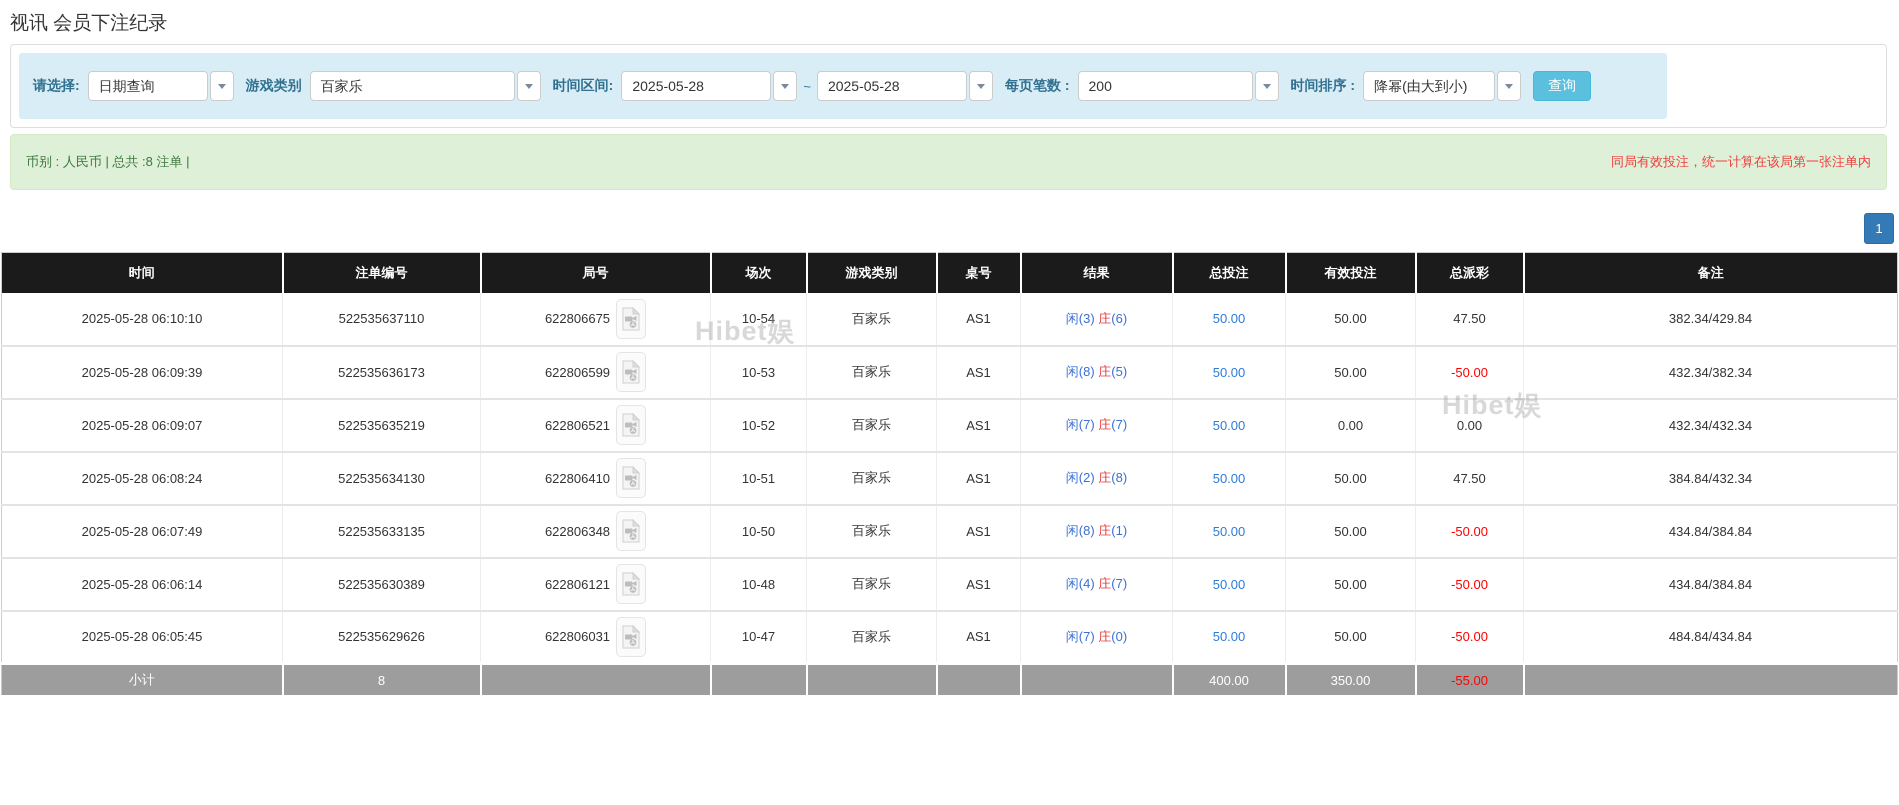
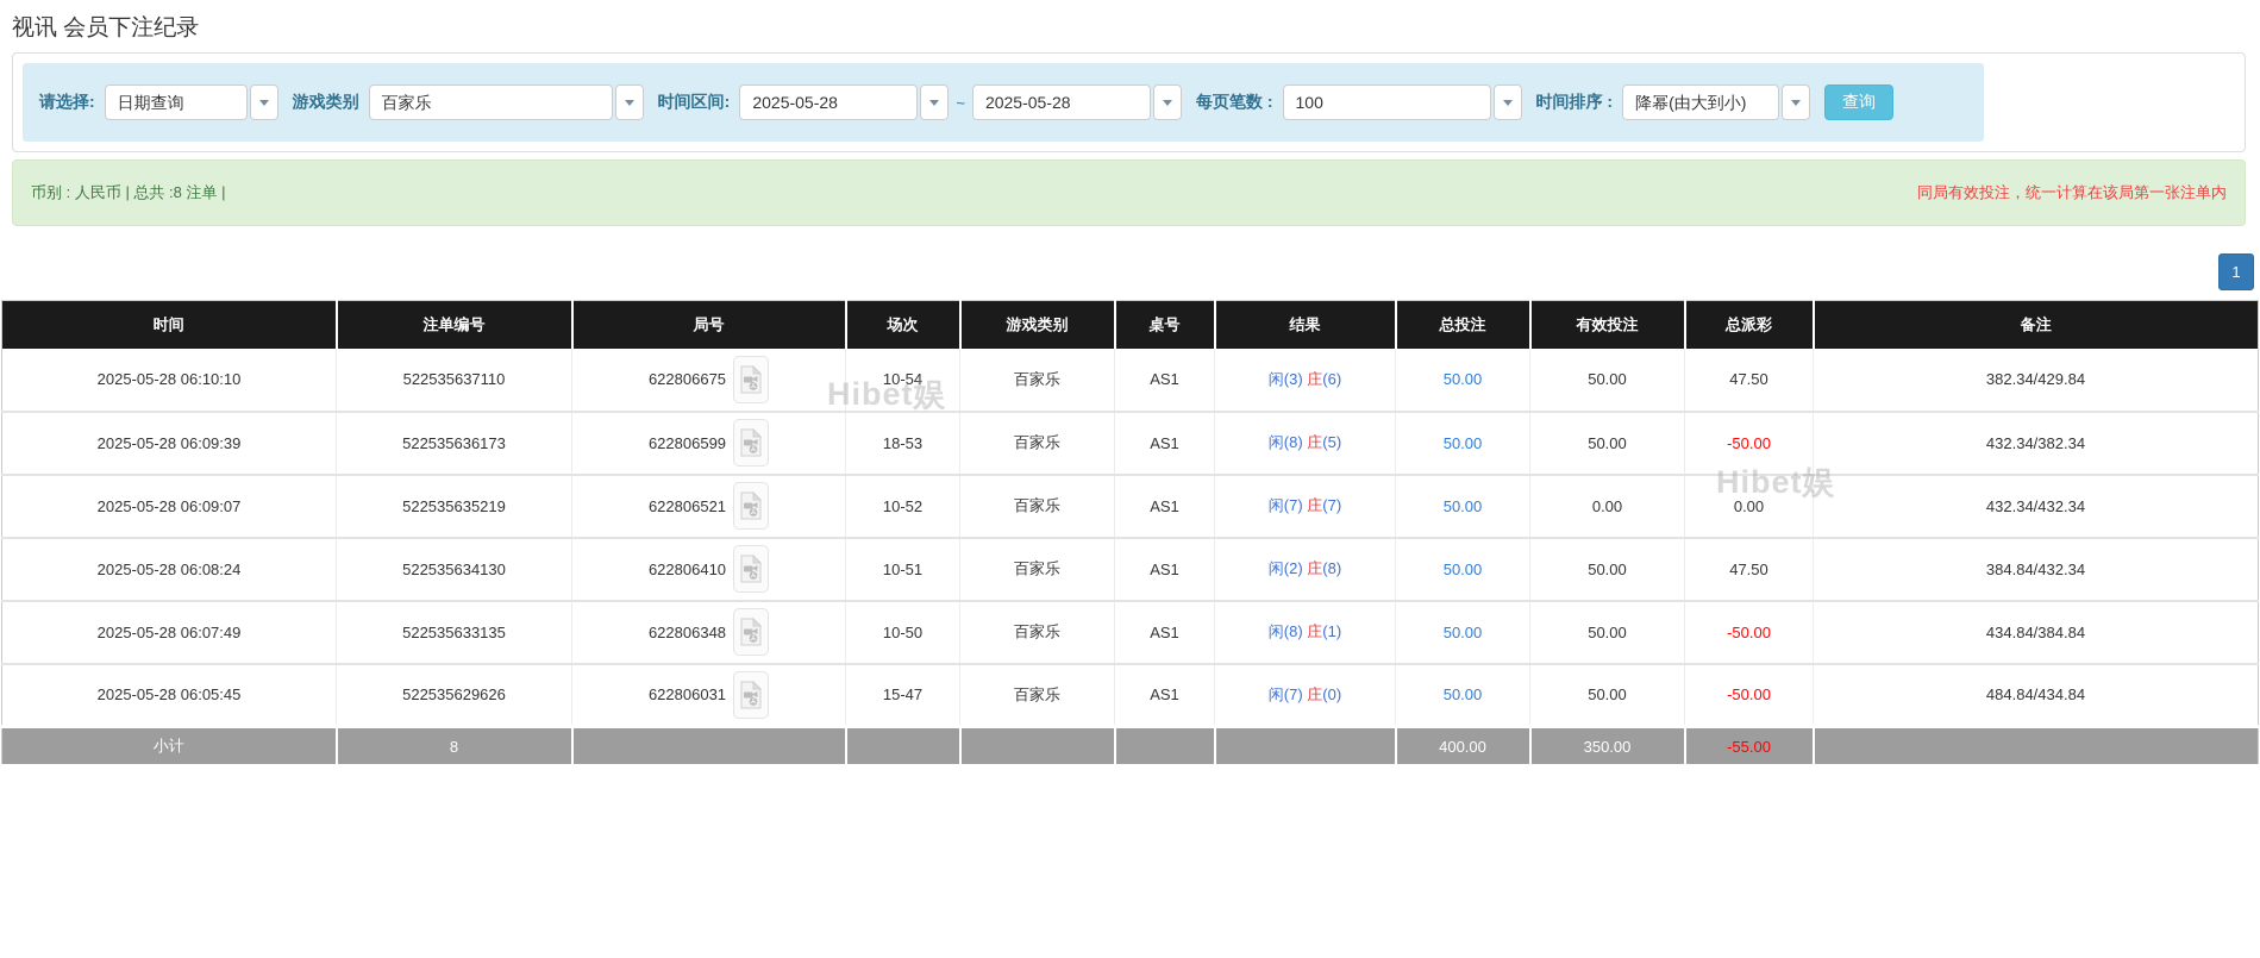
  视讯 会员下注纪录
  请选择:
  日期查询
  游戏类别
  百家乐
  时间区间:
  2025-05-28
  ~
  2025-05-28
  每页笔数 :
- 200
+ 100
  时间排序 :
  降幂(由大到小)
  查询
  币别 : 人民币 | 总共 :8 注单 |
  同局有效投注，统一计算在该局第一张注单内
  1
  时间	注单编号	局号	场次	游戏类别	桌号	结果	总投注	有效投注	总派彩	备注
  2025-05-28 06:10:10	522535637110	622806675	10-54	百家乐	AS1	闲(3) 庄(6)	50.00	50.00	47.50	382.34/429.84
- 2025-05-28 06:09:39	522535636173	622806599	10-53	百家乐	AS1	闲(8) 庄(5)	50.00	50.00	-50.00	432.34/382.34
+ 2025-05-28 06:09:39	522535636173	622806599	18-53	百家乐	AS1	闲(8) 庄(5)	50.00	50.00	-50.00	432.34/382.34
  2025-05-28 06:09:07	522535635219	622806521	10-52	百家乐	AS1	闲(7) 庄(7)	50.00	0.00	0.00	432.34/432.34
  2025-05-28 06:08:24	522535634130	622806410	10-51	百家乐	AS1	闲(2) 庄(8)	50.00	50.00	47.50	384.84/432.34
  2025-05-28 06:07:49	522535633135	622806348	10-50	百家乐	AS1	闲(8) 庄(1)	50.00	50.00	-50.00	434.84/384.84
- 2025-05-28 06:06:14	522535630389	622806121	10-48	百家乐	AS1	闲(4) 庄(7)	50.00	50.00	-50.00	434.84/384.84
- 2025-05-28 06:05:45	522535629626	622806031	10-47	百家乐	AS1	闲(7) 庄(0)	50.00	50.00	-50.00	484.84/434.84
+ 2025-05-28 06:05:45	522535629626	622806031	15-47	百家乐	AS1	闲(7) 庄(0)	50.00	50.00	-50.00	484.84/434.84
  小计	8						400.00	350.00	-55.00
  Hibet娱
  Hibet娱
